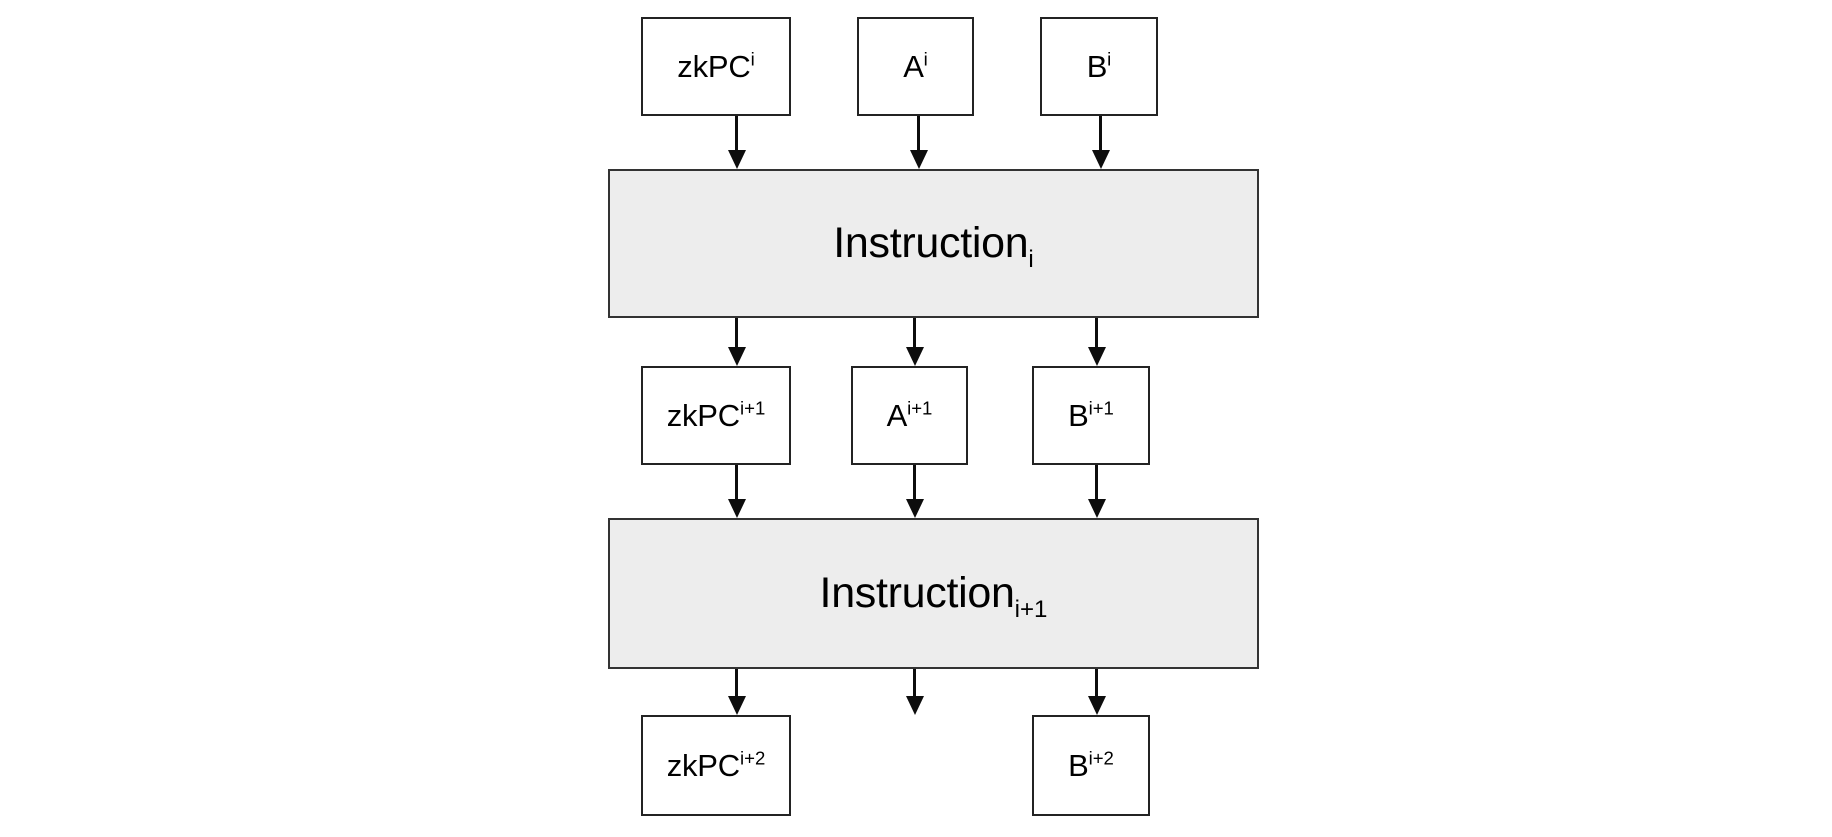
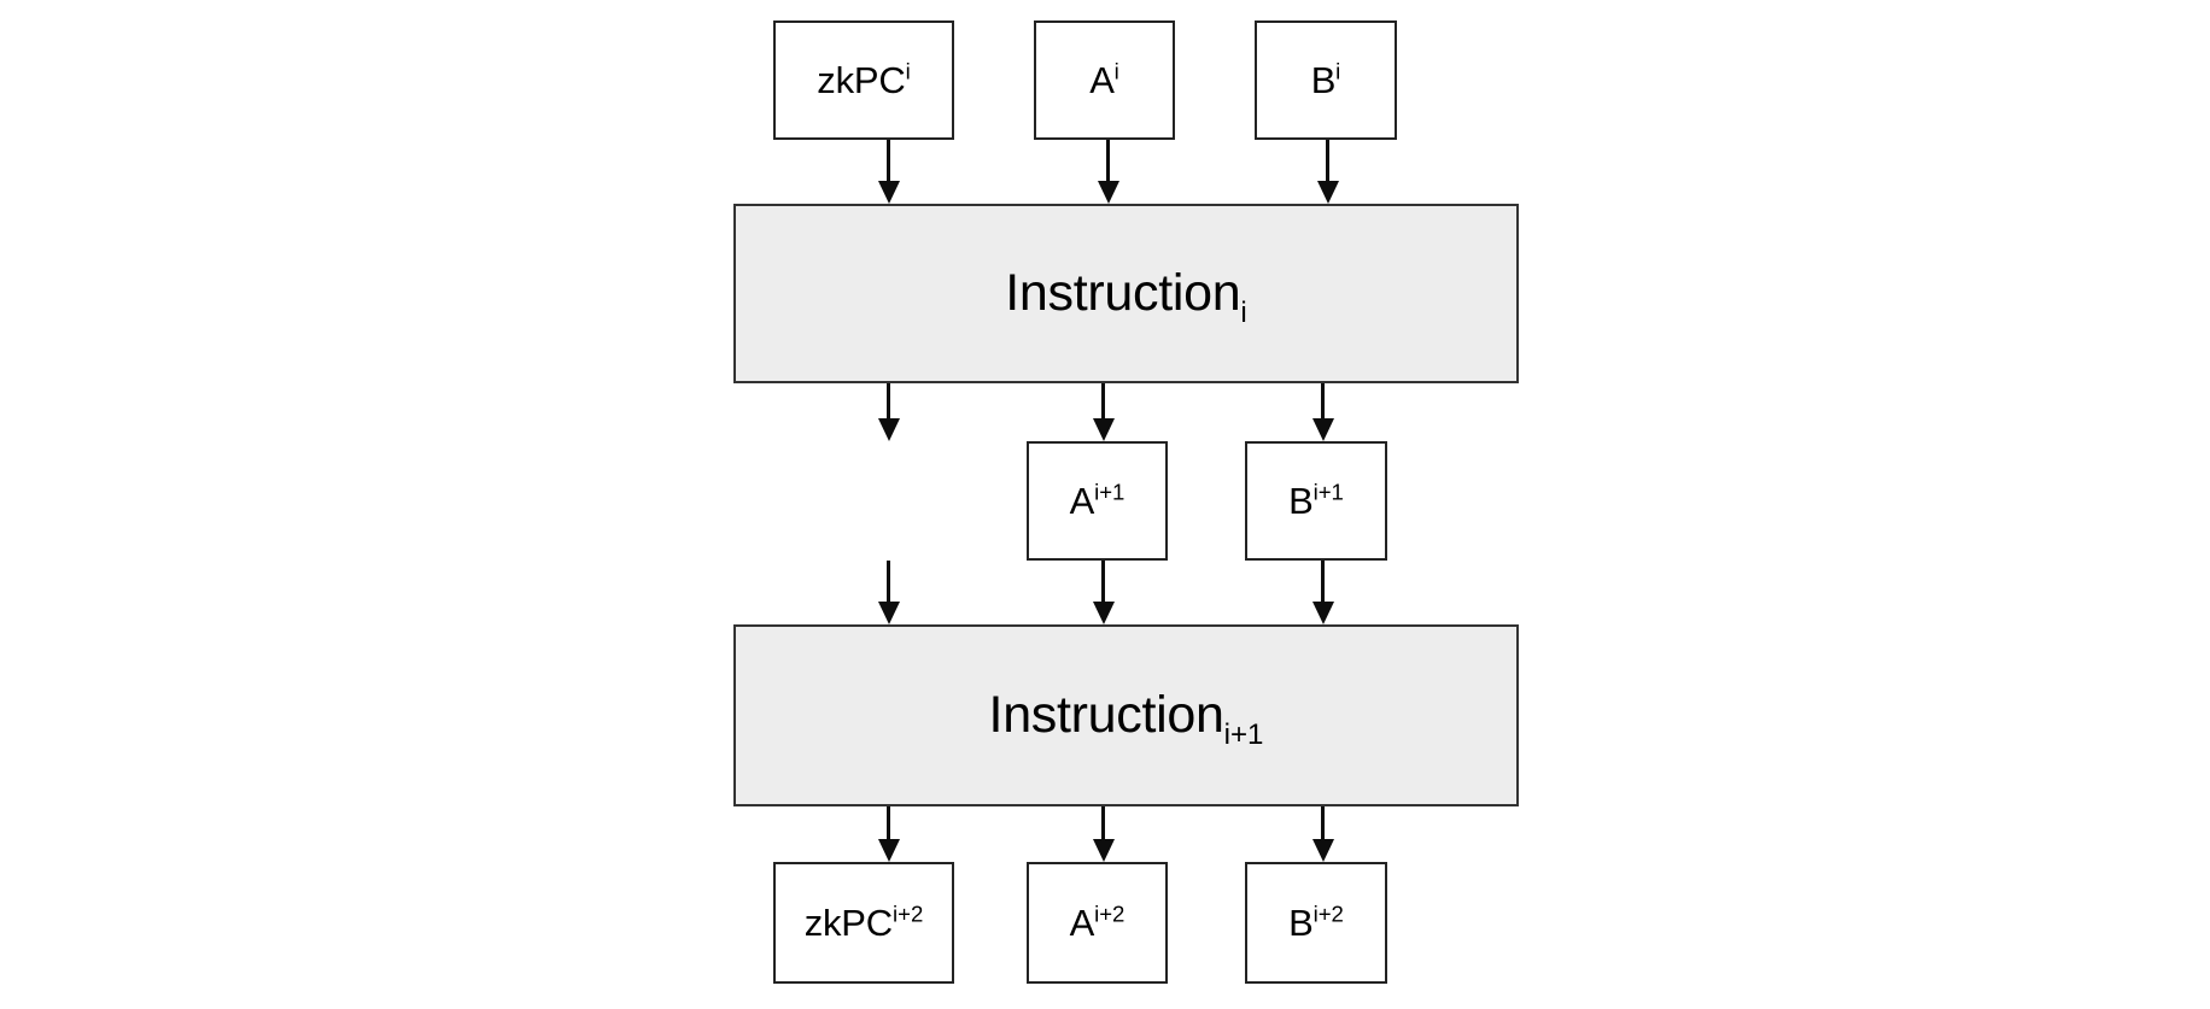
  Instructioni
  Instructioni+1
  zkPCi
  Ai
  Bi
- zkPCi+1
  Ai+1
  Bi+1
  zkPCi+2
+ Ai+2
  Bi+2
